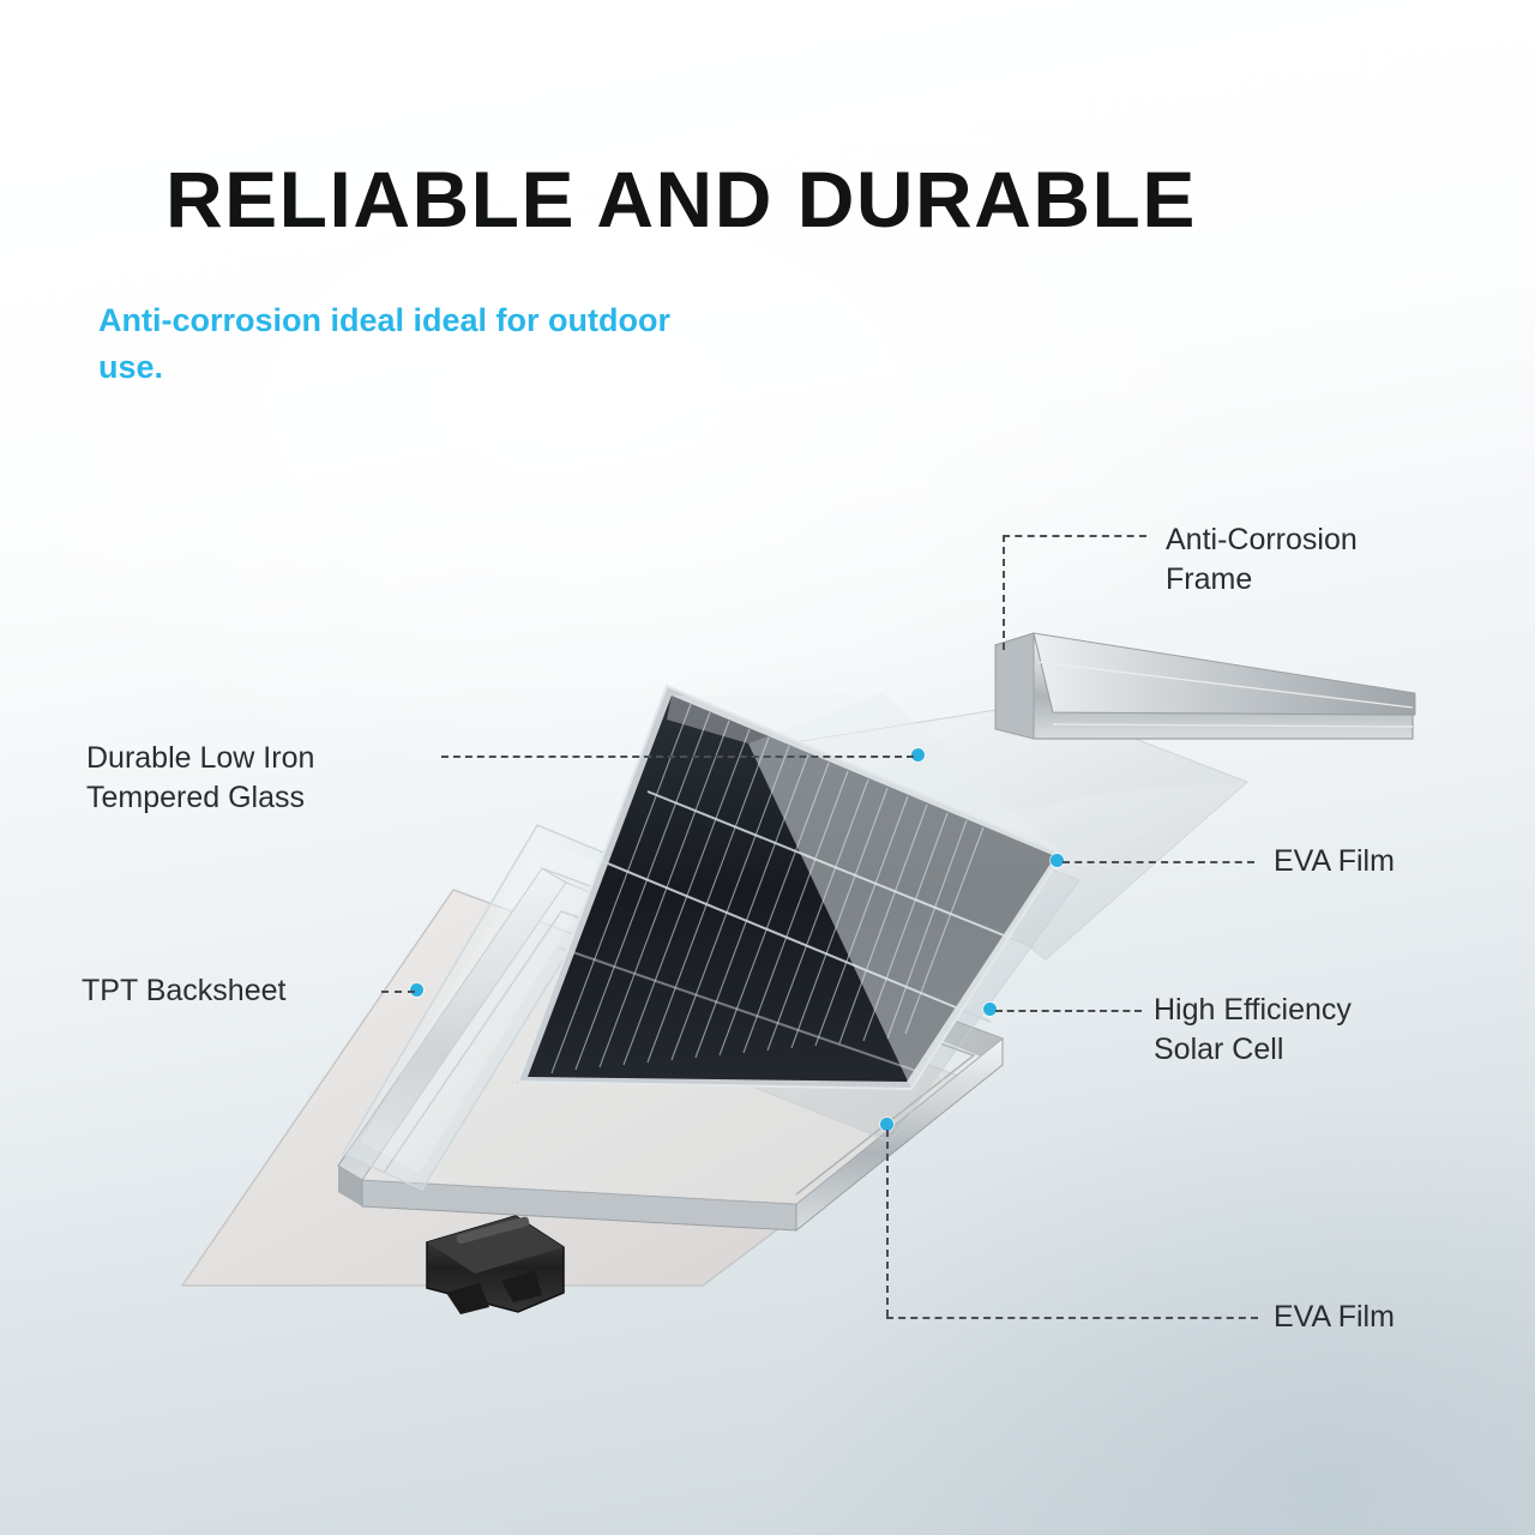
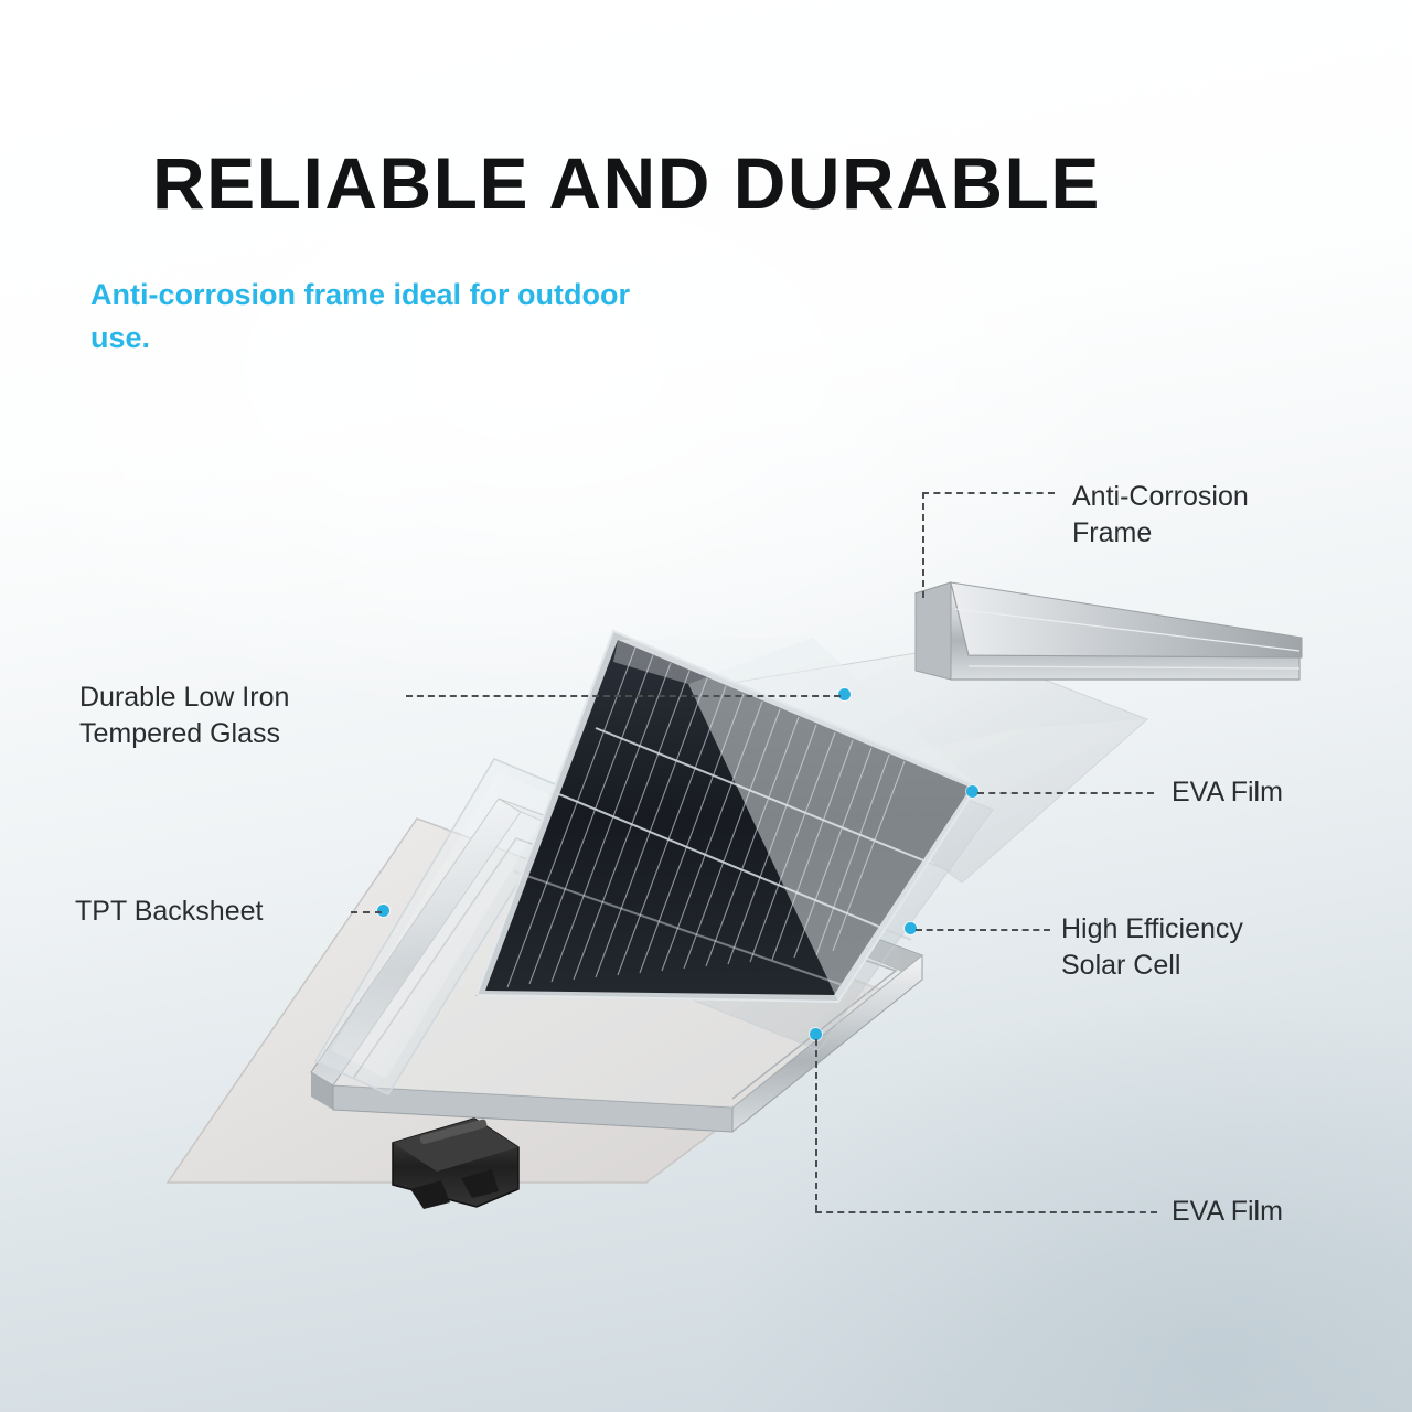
  RELIABLE AND DURABLE
- Anti-corrosion ideal ideal for outdoor use.
+ Anti-corrosion frame ideal for outdoor use.
  Anti-Corrosion
  Frame
  EVA Film
  High Efficiency
  Solar Cell
  EVA Film
  Durable Low Iron
  Tempered Glass
  TPT Backsheet
